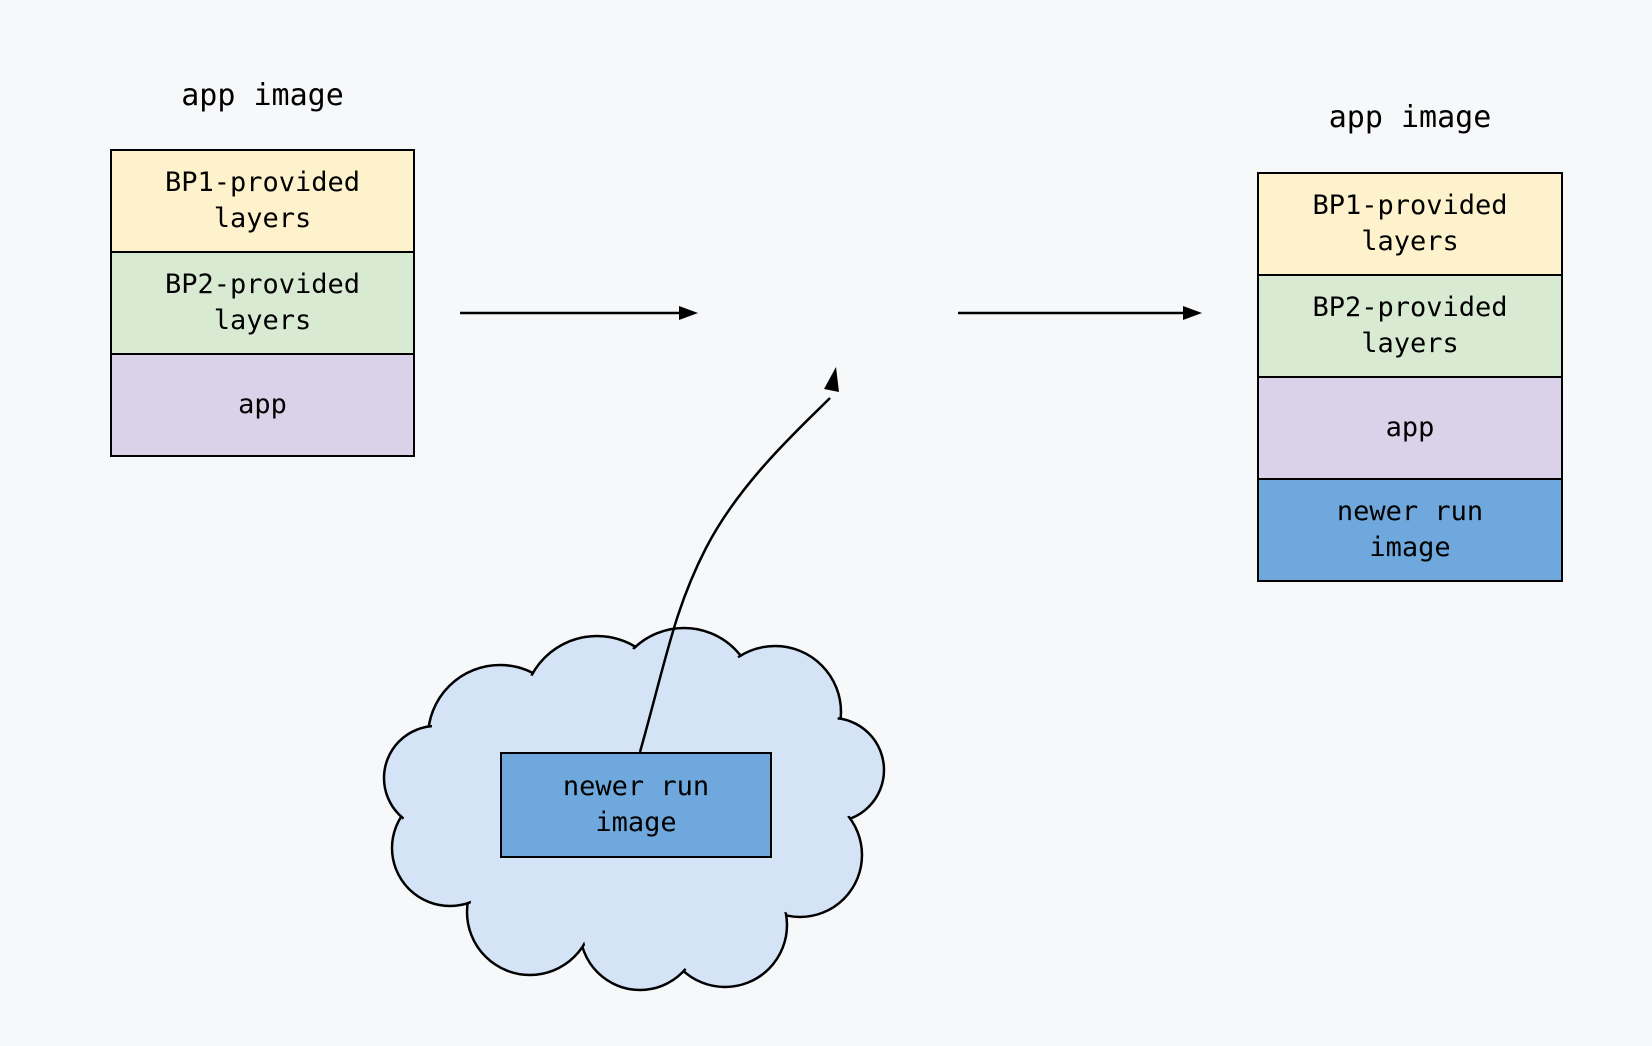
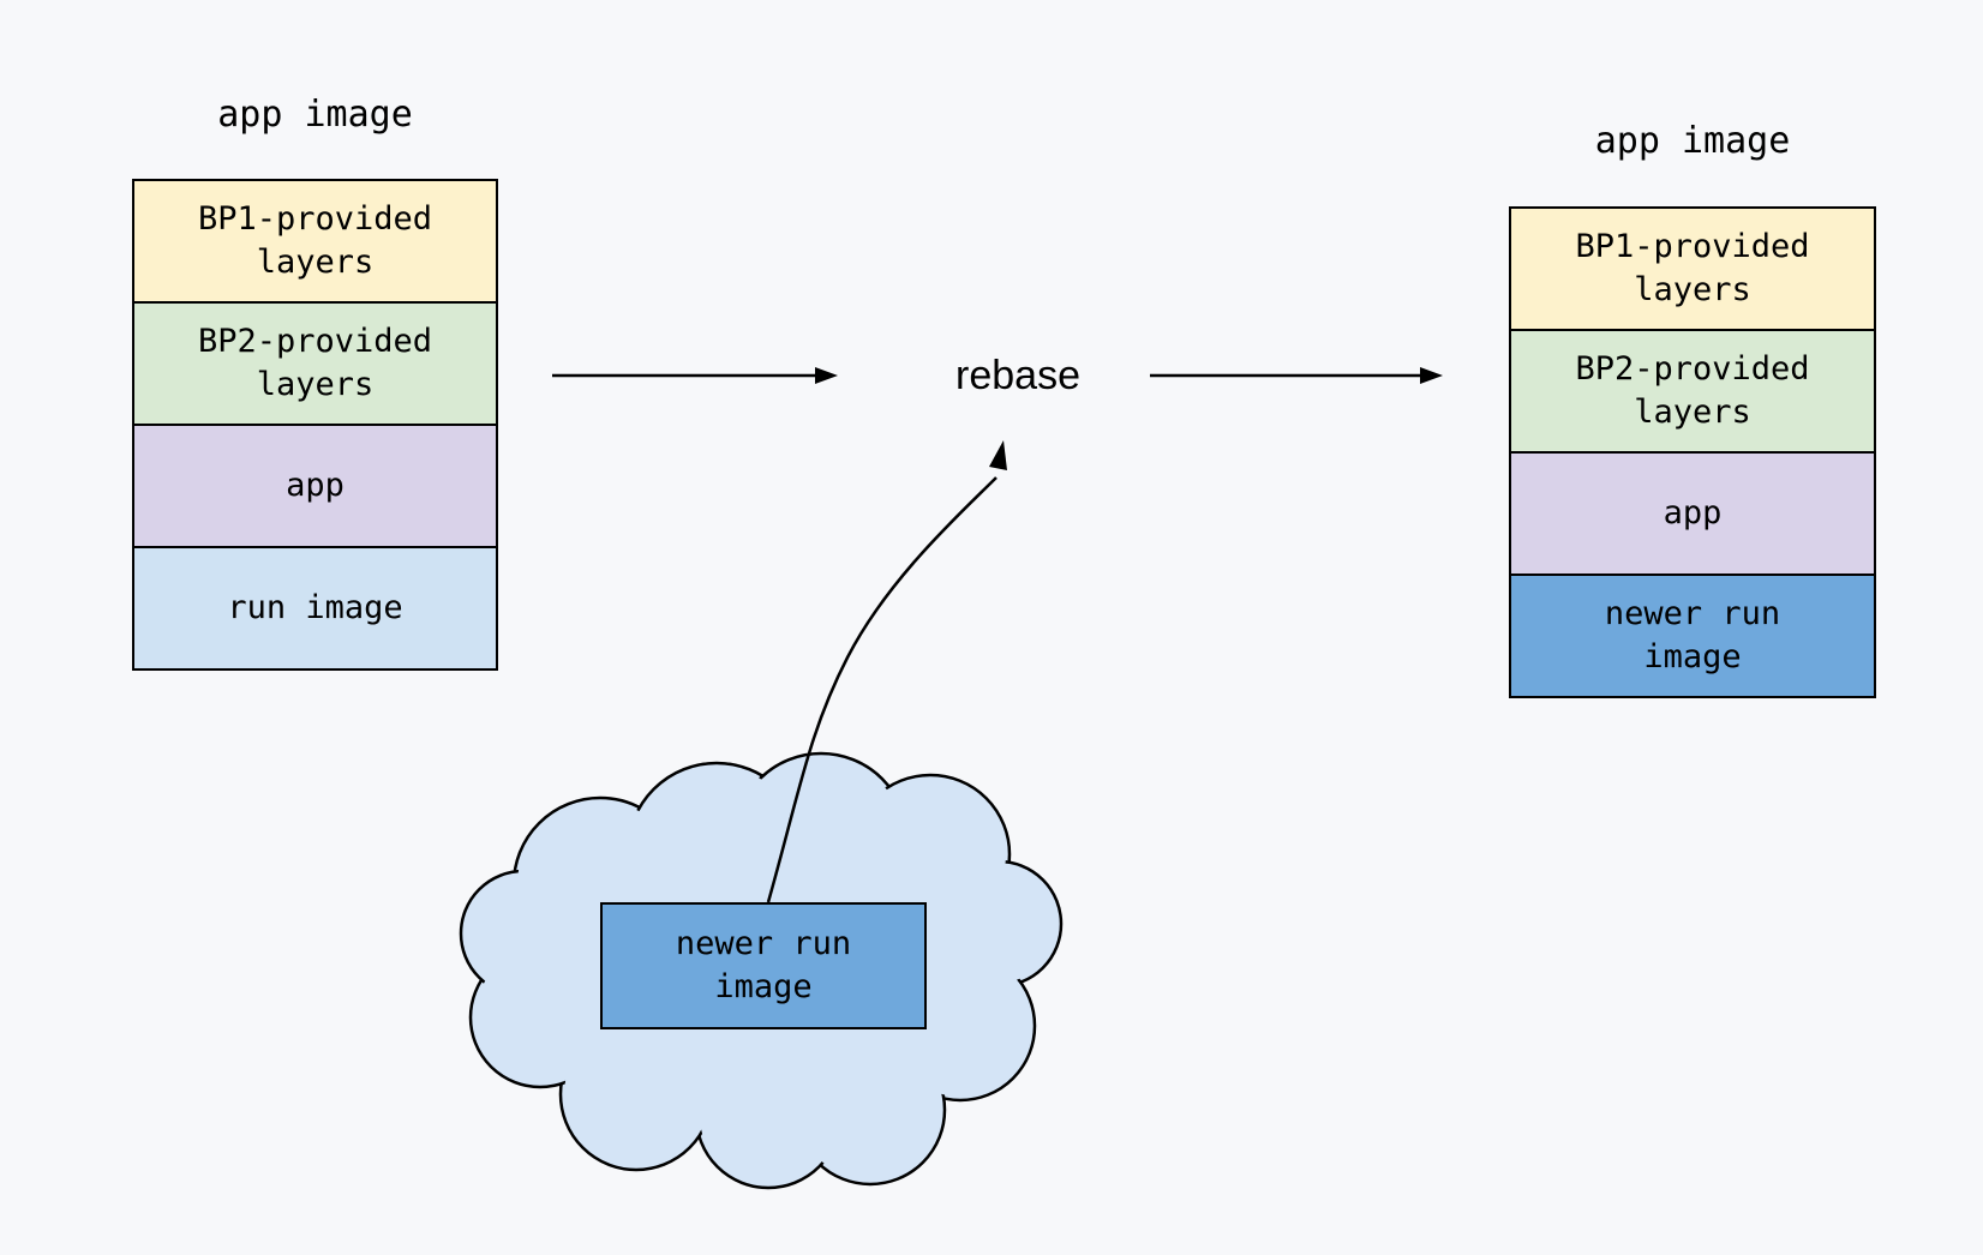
  app image
  BP1-provided
  layers
  BP2-provided
  layers
  app
+ run image
+ rebase
  app image
  BP1-provided
  layers
  BP2-provided
  layers
  app
  newer run
  image
  newer run
  image
